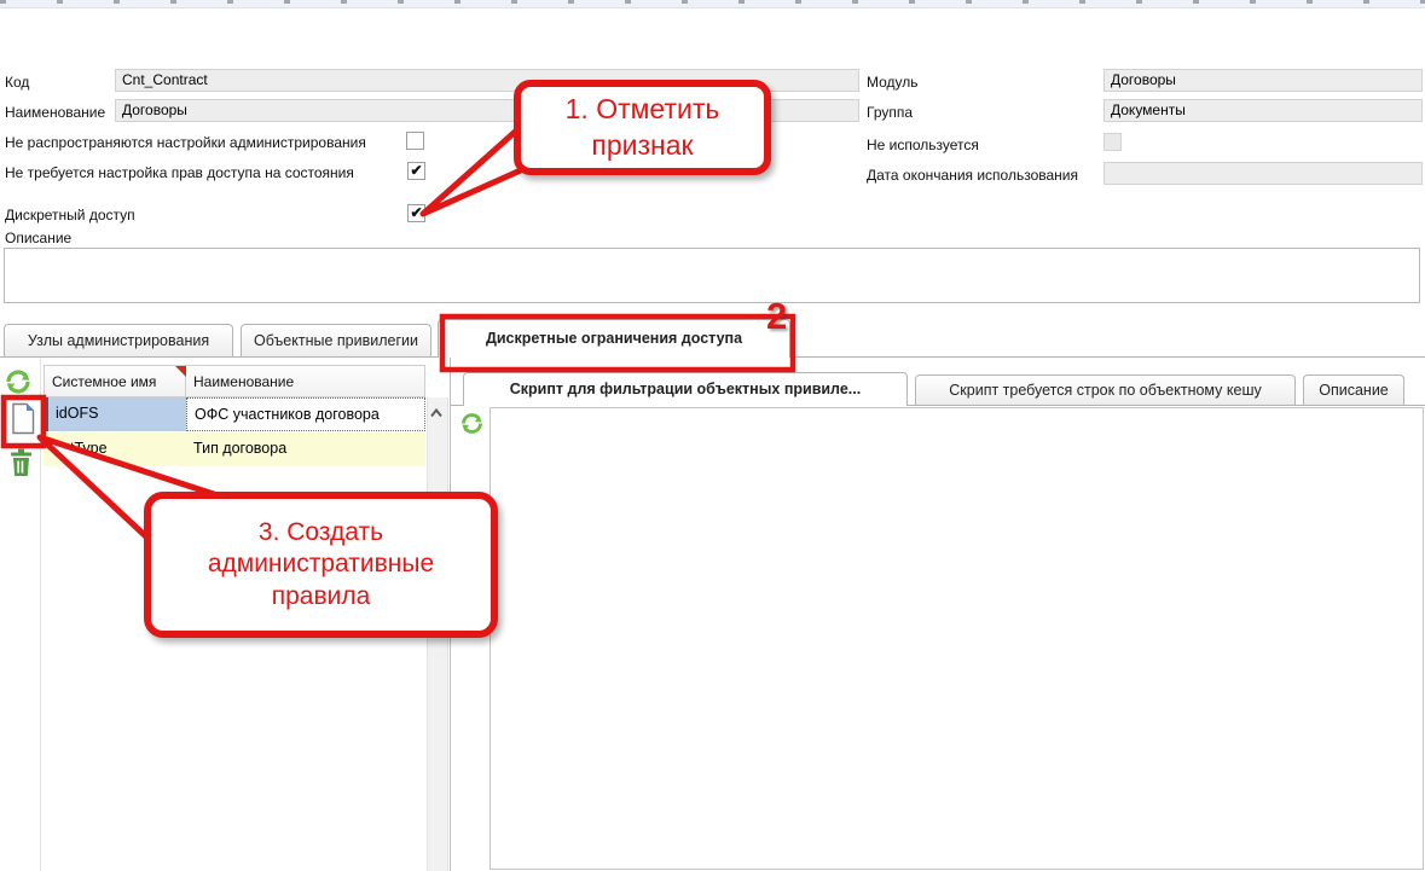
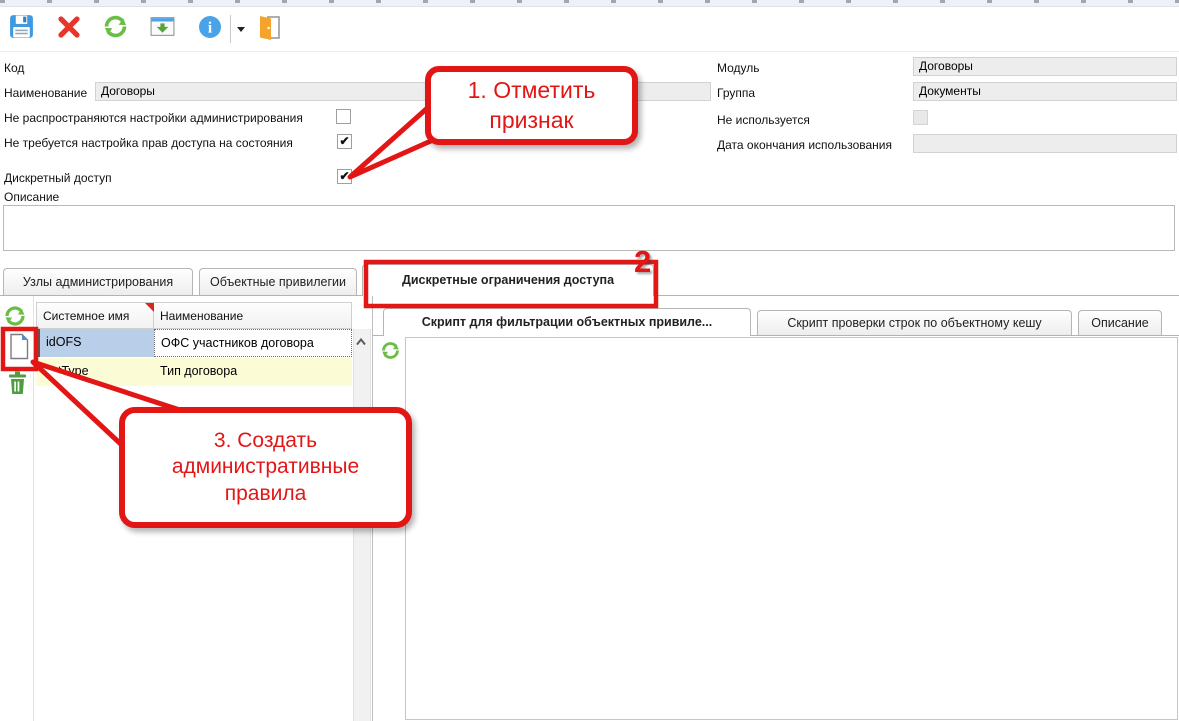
+ i
  Код
- Cnt_Contract
  Наименование
  Договоры
  Не распространяются настройки администрирования
  Не требуется настройка прав доступа на состояния
  ✔
  Дискретный доступ
  ✔
  Модуль
  Договоры
  Группа
  Документы
  Не используется
  Дата окончания использования
  Описание
  Узлы администрирования
  Объектные привилегии
  Дискретные ограничения доступа
  Системное имя
  Наименование
  idOFS
  ОФС участников договора
  Тип договора
  Скрипт для фильтрации объектных привиле...
- Скрипт требуется строк по объектному кешу
+ Скрипт проверки строк по объектному кешу
  Описание
  1. Отметить
  признак
  2
  3. Создать
  административные
  правила
